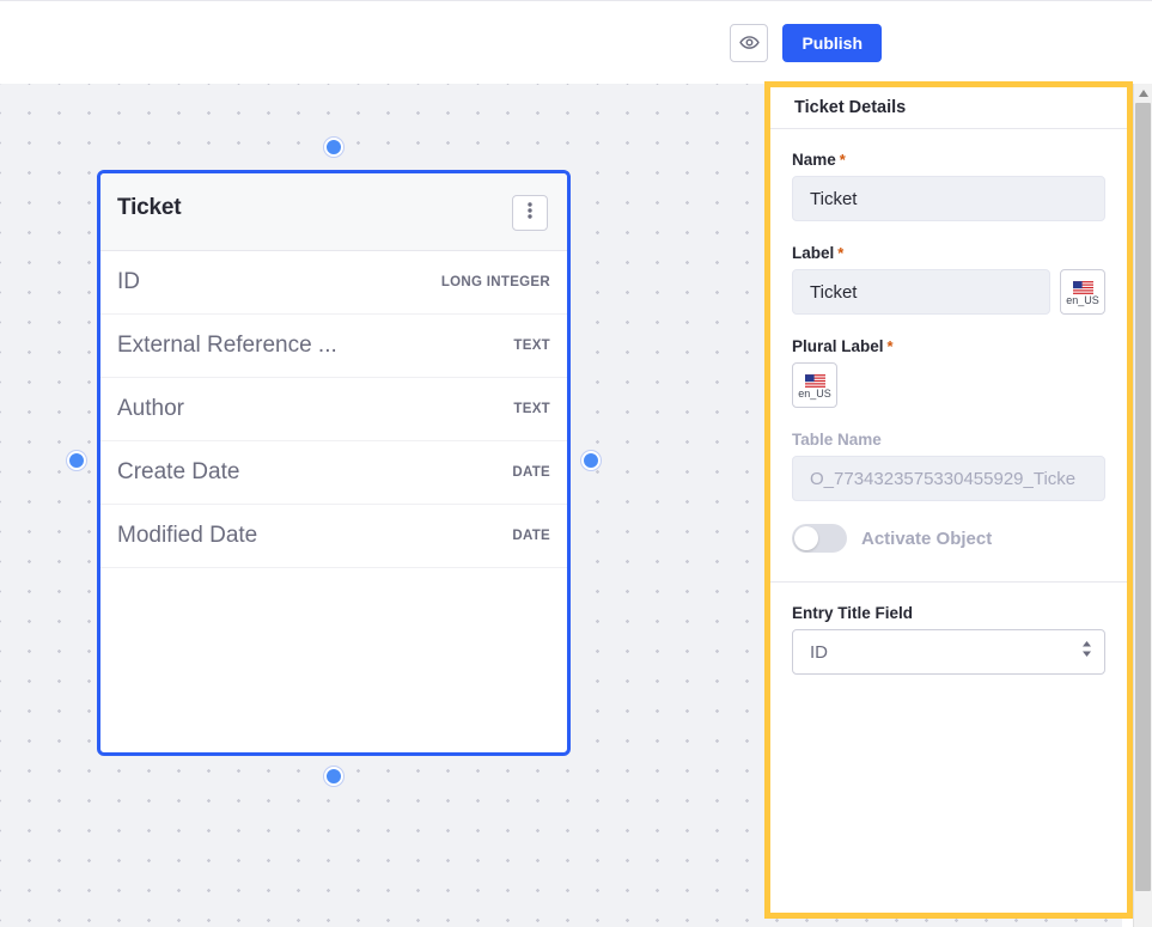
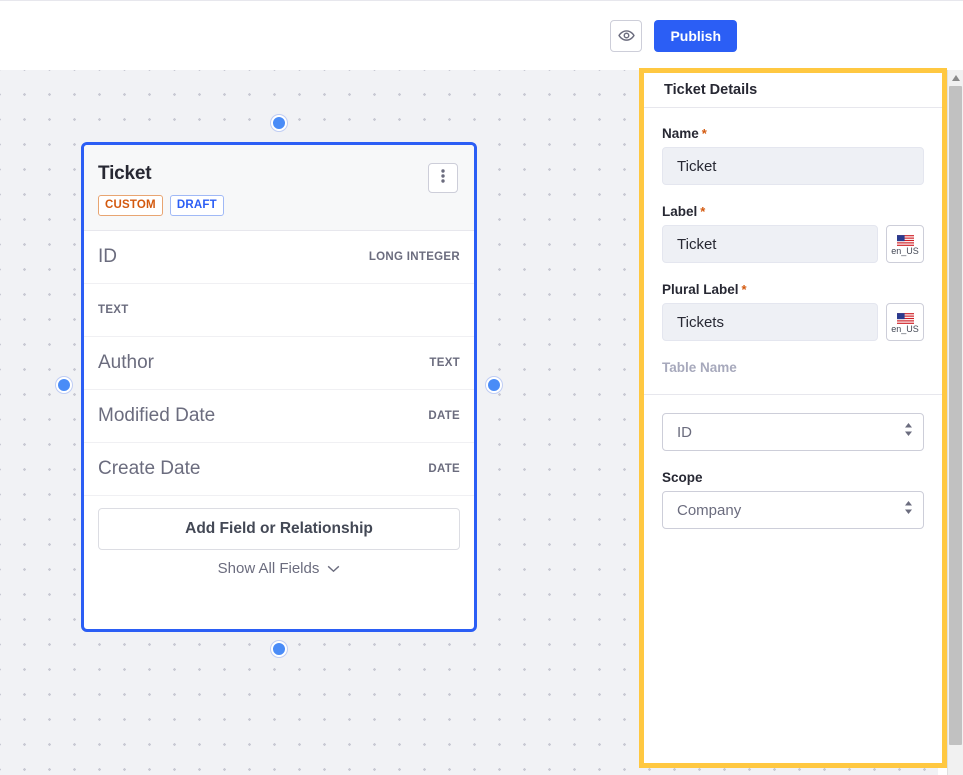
  Publish
  Ticket
+ CUSTOM
+ DRAFT
  ID
  LONG INTEGER
- External Reference ...
  TEXT
  Author
  TEXT
- Create Date
+ Modified Date
  DATE
- Modified Date
+ Create Date
  DATE
+ Add Field or Relationship
+ Show All Fields
  Ticket Details
  Name
  *
  Ticket
  Label
  *
  Ticket
  en_US
  Plural Label
  *
+ Tickets
  en_US
  Table Name
- O_7734323575330455929_Ticke
- Activate Object
- Entry Title Field
  ID
+ Scope
+ Company
